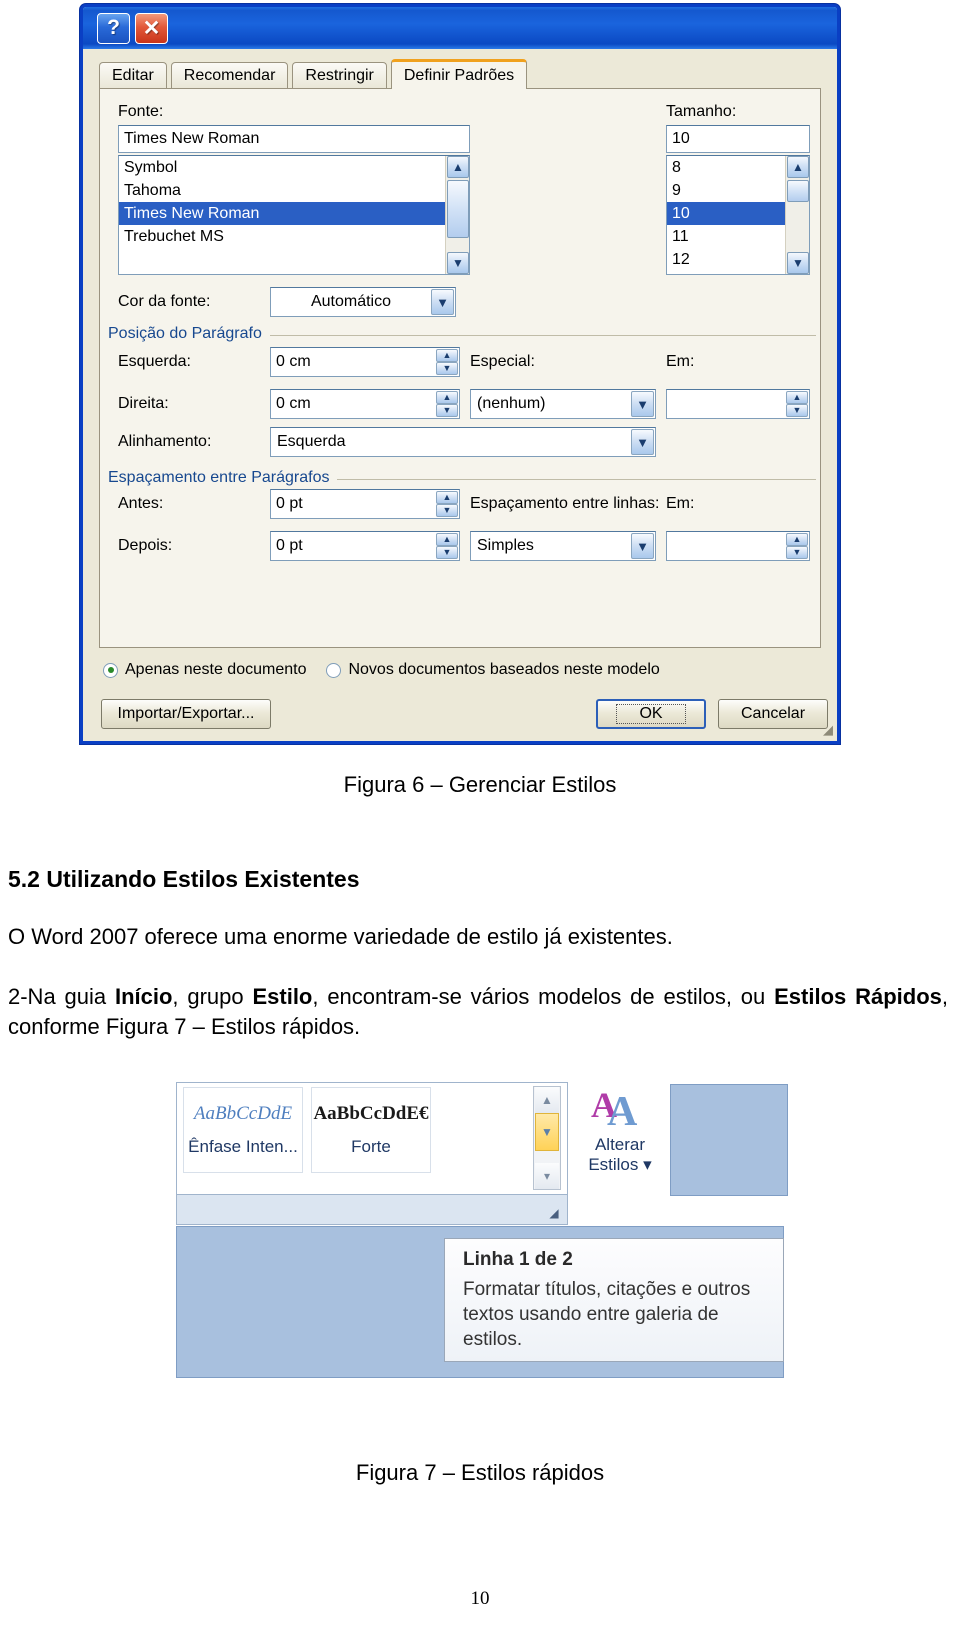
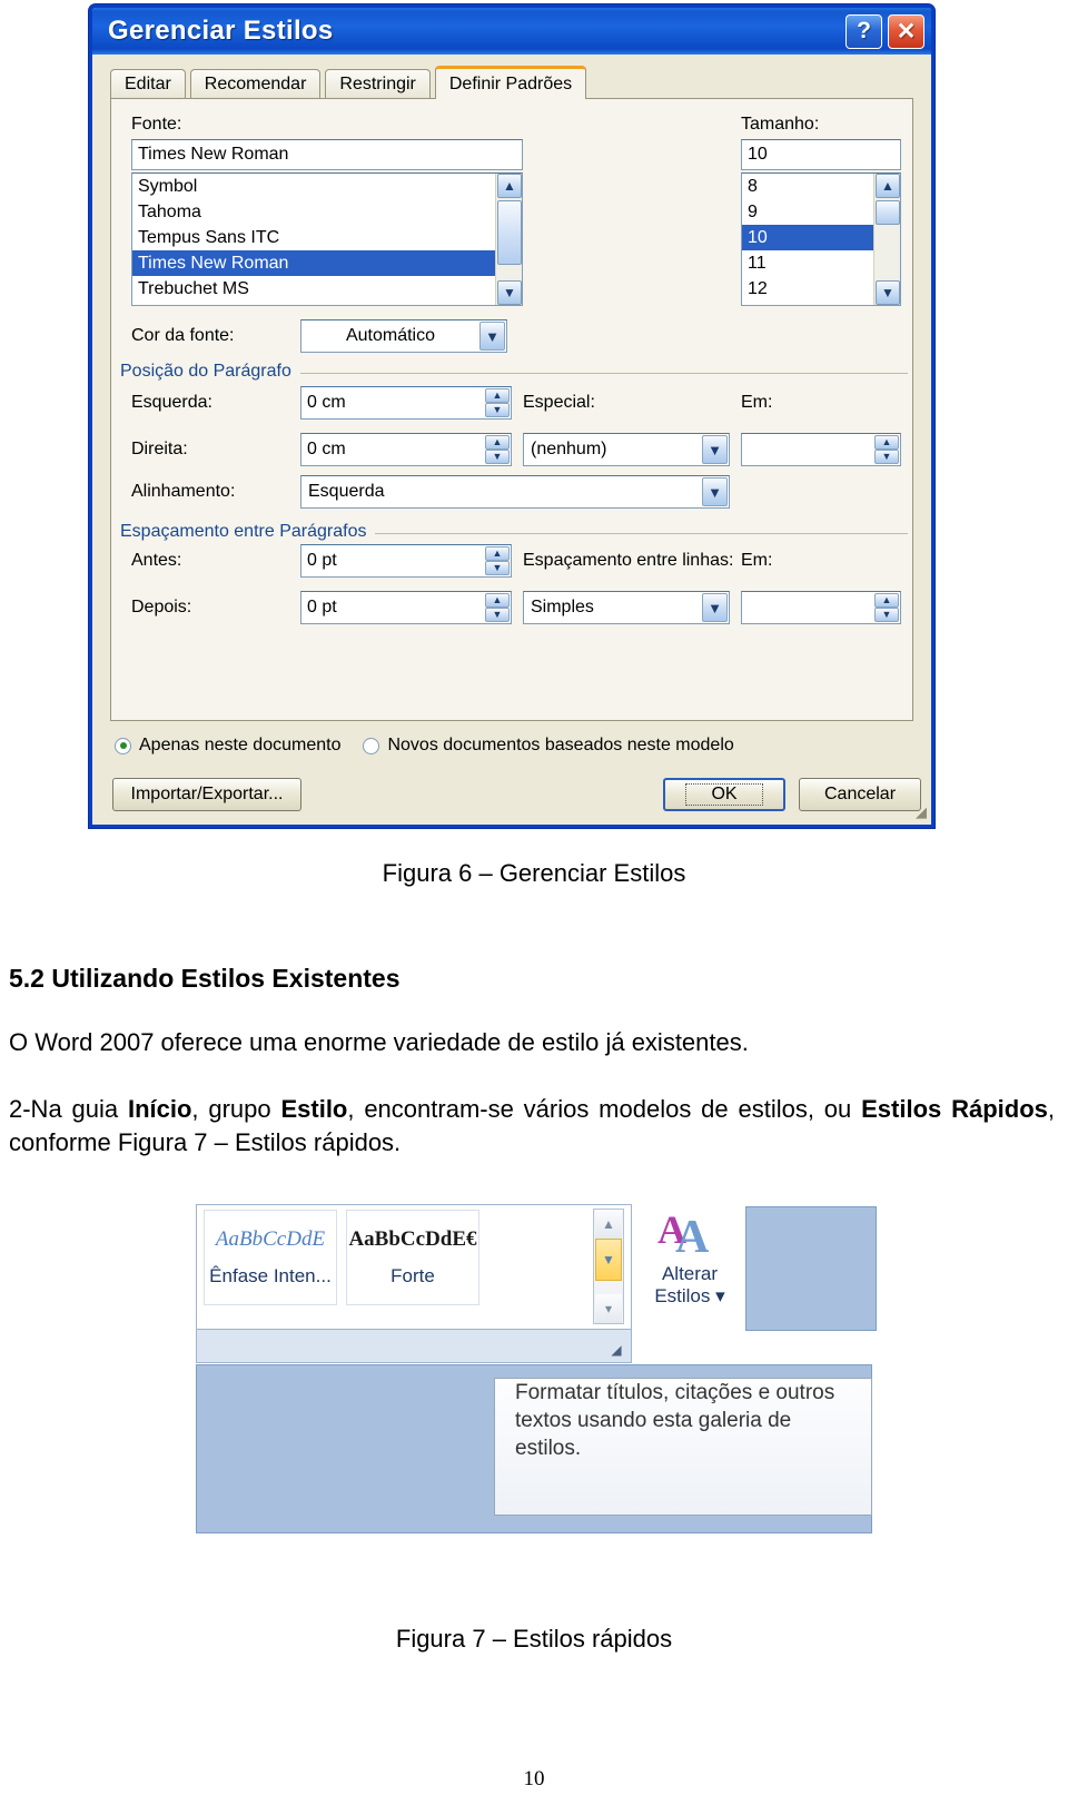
+ Gerenciar Estilos
  ?
  ✕
  Editar
  Recomendar
  Restringir
  Definir Padrões
  Fonte:
  Times New Roman
  Symbol
  Tahoma
+ Tempus Sans ITC
  Times New Roman
  Trebuchet MS
  ▲
  ▼
  Tamanho:
  10
  8
  9
  10
  11
  12
  ▲
  ▼
  Cor da fonte:
  Automático
  ▼
  Posição do Parágrafo
  Esquerda:
  0 cm
  ▲
  ▼
  Especial:
  Em:
  Direita:
  0 cm
  ▲
  ▼
  (nenhum)
  ▼
  ▲
  ▼
  Alinhamento:
  Esquerda
  ▼
  Espaçamento entre Parágrafos
  Antes:
  0 pt
  ▲
  ▼
  Espaçamento entre linhas:
  Em:
  Depois:
  0 pt
  ▲
  ▼
  Simples
  ▼
  ▲
  ▼
  Apenas neste documento
  Novos documentos baseados neste modelo
  Importar/Exportar...
  OK
  Cancelar
  ◢
  Figura 6 – Gerenciar Estilos
  5.2 Utilizando Estilos Existentes
  O Word 2007 oferece uma enorme variedade de estilo já existentes.
  2-Na guia Início, grupo Estilo, encontram-se vários modelos de estilos, ou Estilos Rápidos, conforme Figura 7 – Estilos rápidos.
  AaBbCcDdE
  Ênfase Inten...
  AaBbCcDdE€
  Forte
  ▲
  ▼
  ▾
  ◢
  A
  A
  Alterar
  Estilos ▾
- Linha 1 de 2
- Formatar títulos, citações e outros textos usando entre galeria de estilos.
+ Formatar títulos, citações e outros textos usando esta galeria de estilos.
  Figura 7 – Estilos rápidos
  10
